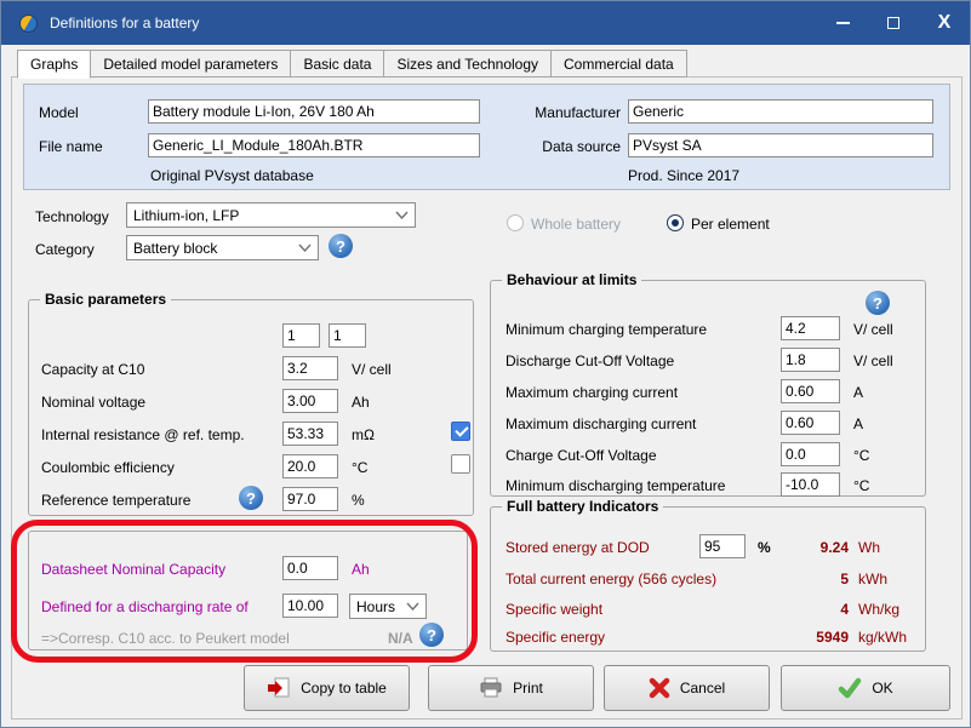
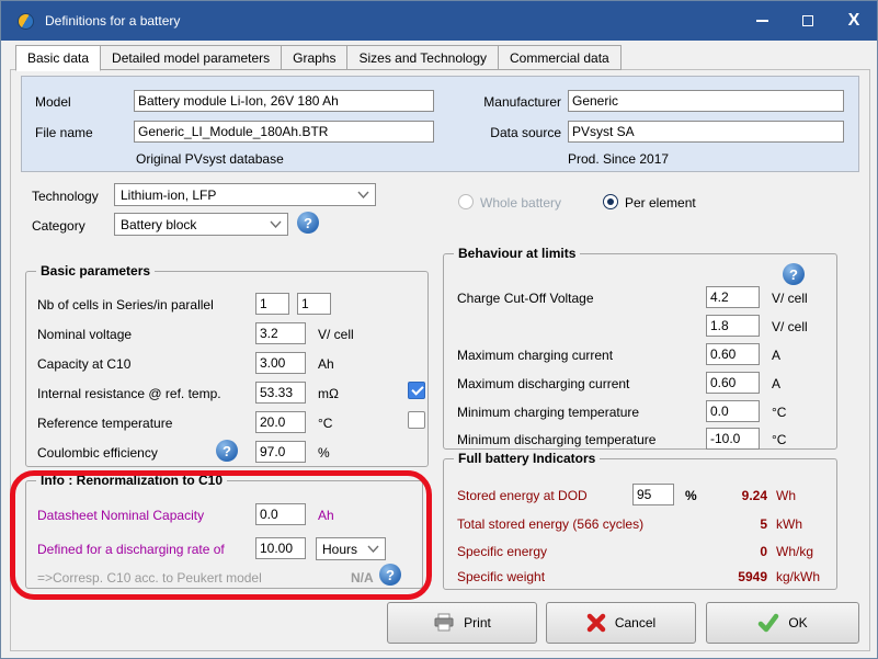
  Definitions for a battery
  X
- Graphs
+ Basic data
  Detailed model parameters
- Basic data
+ Graphs
  Sizes and Technology
  Commercial data
  Model
  Battery module Li-Ion, 26V 180 Ah
  File name
  Generic_LI_Module_180Ah.BTR
  Original PVsyst database
  Manufacturer
  Generic
  Data source
  PVsyst SA
  Prod. Since 2017
  Technology
  Lithium-ion, LFP
  Category
  Battery block
  ?
  Whole battery
  Per element
  Basic parameters
+ Nb of cells in Series/in parallel
  1
  1
- Capacity at C10
+ Nominal voltage
  3.2
  V/ cell
- Nominal voltage
+ Capacity at C10
  3.00
  Ah
  Internal resistance @ ref. temp.
  53.33
  mΩ
- Coulombic efficiency
+ Reference temperature
  20.0
  °C
- Reference temperature
+ Coulombic efficiency
  ?
  97.0
  %
  Behaviour at limits
  ?
- Minimum charging temperature
+ Charge Cut-Off Voltage
  4.2
  V/ cell
- Discharge Cut-Off Voltage
  1.8
  V/ cell
  Maximum charging current
  0.60
  A
  Maximum discharging current
  0.60
  A
- Charge Cut-Off Voltage
+ Minimum charging temperature
  0.0
  °C
  Minimum discharging temperature
  -10.0
  °C
+ Info : Renormalization to C10
  Datasheet Nominal Capacity
  0.0
  Ah
  Defined for a discharging rate of
  10.00
  Hours
  =>Corresp. C10 acc. to Peukert model
  N/A
  ?
  Full battery Indicators
  Stored energy at DOD
  95
  %
  9.24
  Wh
- Total current energy (566 cycles)
+ Total stored energy (566 cycles)
  5
  kWh
- Specific weight
+ Specific energy
- 4
+ 0
  Wh/kg
- Specific energy
+ Specific weight
  5949
  kg/kWh
- Copy to table
  Print
  Cancel
  OK
